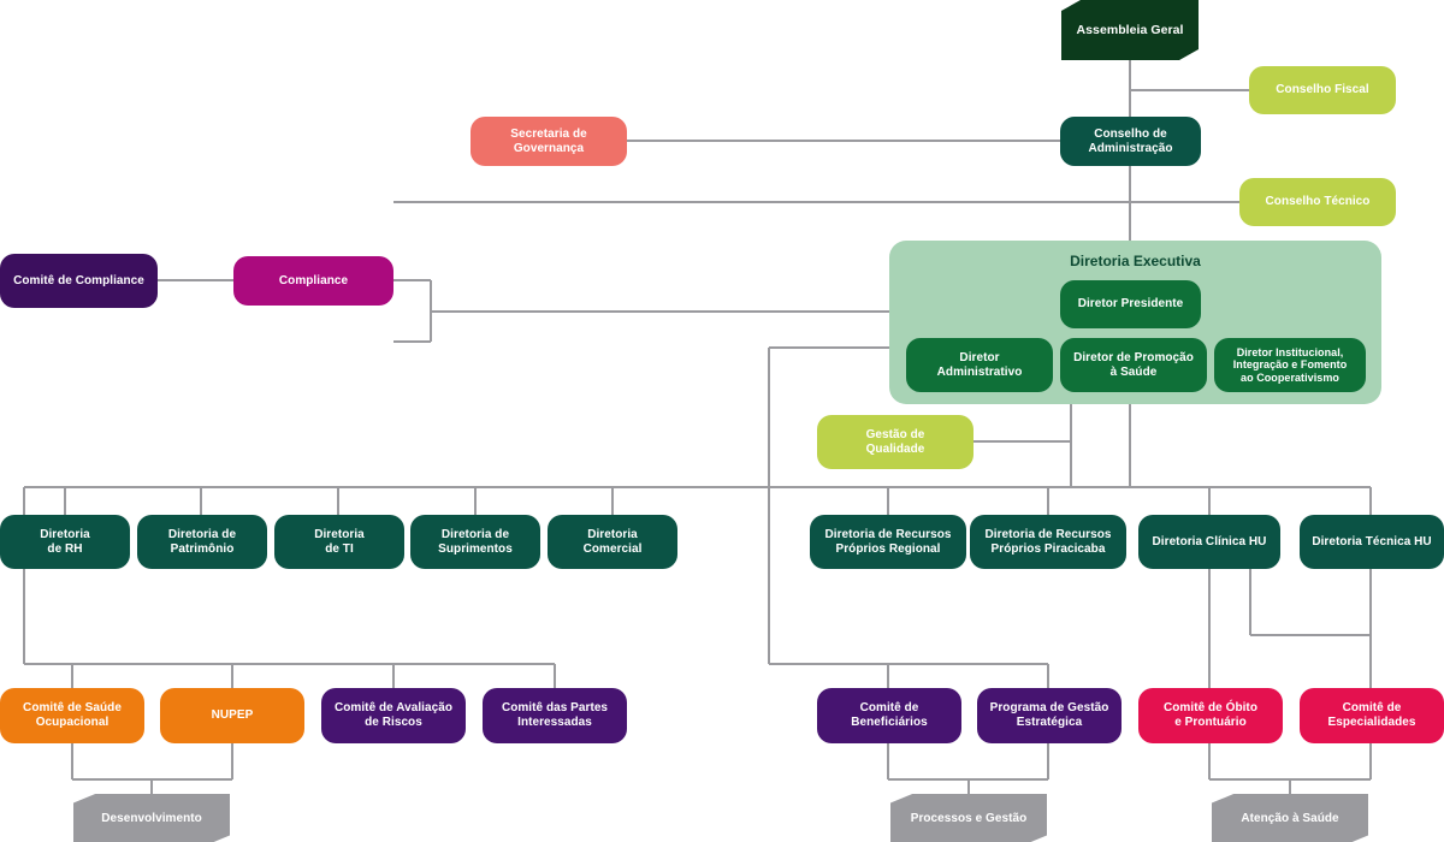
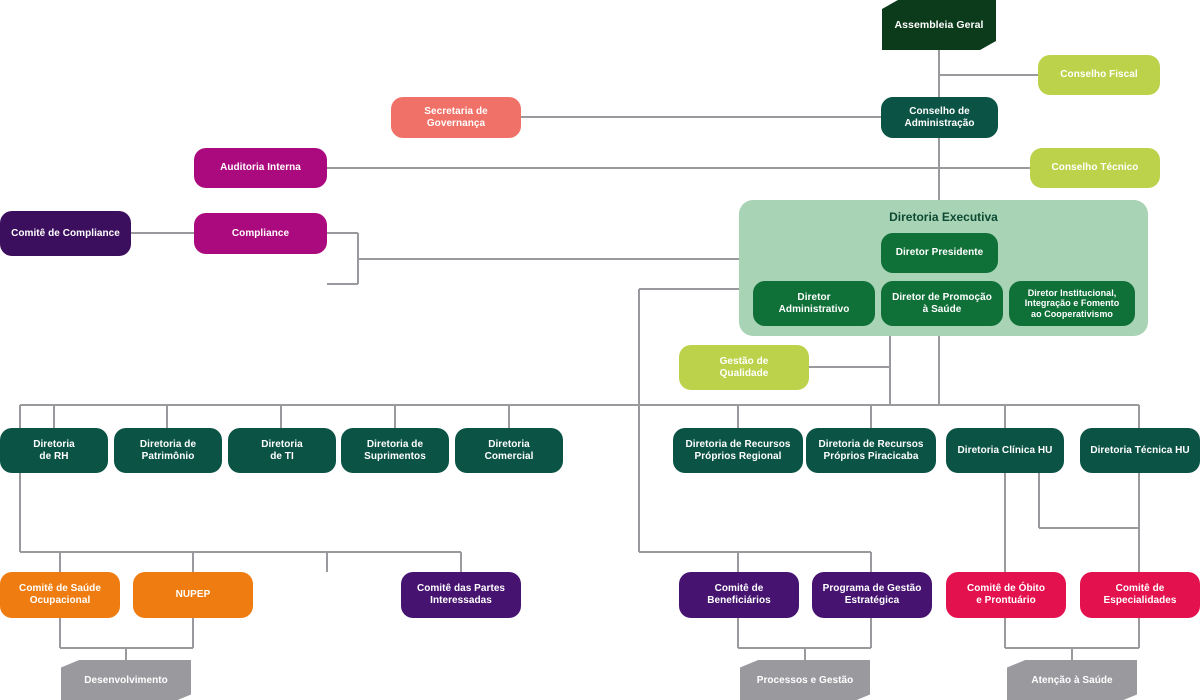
  Assembleia Geral
  Conselho Fiscal
  Conselho de
  Administração
  Conselho Técnico
  Secretaria de
  Governança
+ Auditoria Interna
  Comitê de Compliance
  Compliance
  Diretoria Executiva
  Diretor Presidente
  Diretor
  Administrativo
  Diretor de Promoção
  à Saúde
  Diretor Institucional,
  Integração e Fomento
  ao Cooperativismo
  Gestão de
  Qualidade
  Diretoria
  de RH
  Diretoria de
  Patrimônio
  Diretoria
  de TI
  Diretoria de
  Suprimentos
  Diretoria
  Comercial
  Diretoria de Recursos
  Próprios Regional
  Diretoria de Recursos
  Próprios Piracicaba
  Diretoria Clínica HU
  Diretoria Técnica HU
  Comitê de Saúde
  Ocupacional
  NUPEP
- Comitê de Avaliação
- de Riscos
  Comitê das Partes
  Interessadas
  Comitê de
  Beneficiários
  Programa de Gestão
  Estratégica
  Comitê de Óbito
  e Prontuário
  Comitê de
  Especialidades
  Desenvolvimento
  Processos e Gestão
  Atenção à Saúde
